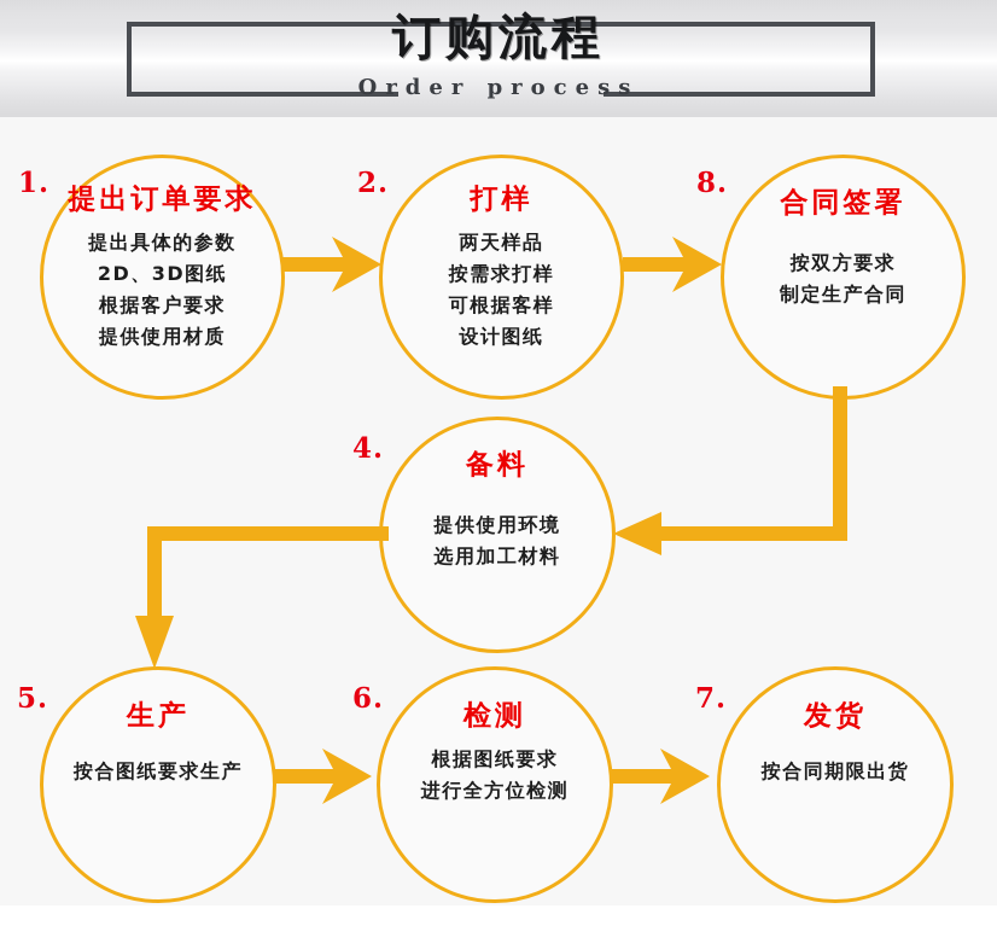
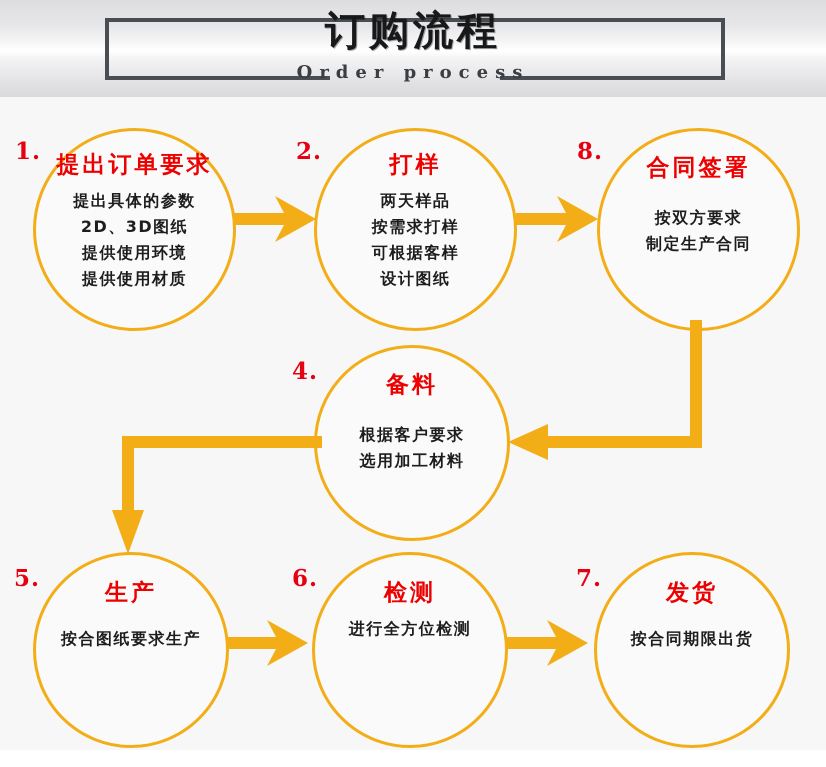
  订购流程
  Order process
  1.
  提出订单要求
  提出具体的参数
  2D、3D图纸
- 根据客户要求
+ 提供使用环境
  提供使用材质
  2.
  打样
  两天样品
  按需求打样
  可根据客样
  设计图纸
  8.
  合同签署
  按双方要求
  制定生产合同
  4.
  备料
- 提供使用环境
+ 根据客户要求
  选用加工材料
  5.
  生产
  按合图纸要求生产
  6.
  检测
- 根据图纸要求
  进行全方位检测
  7.
  发货
  按合同期限出货
